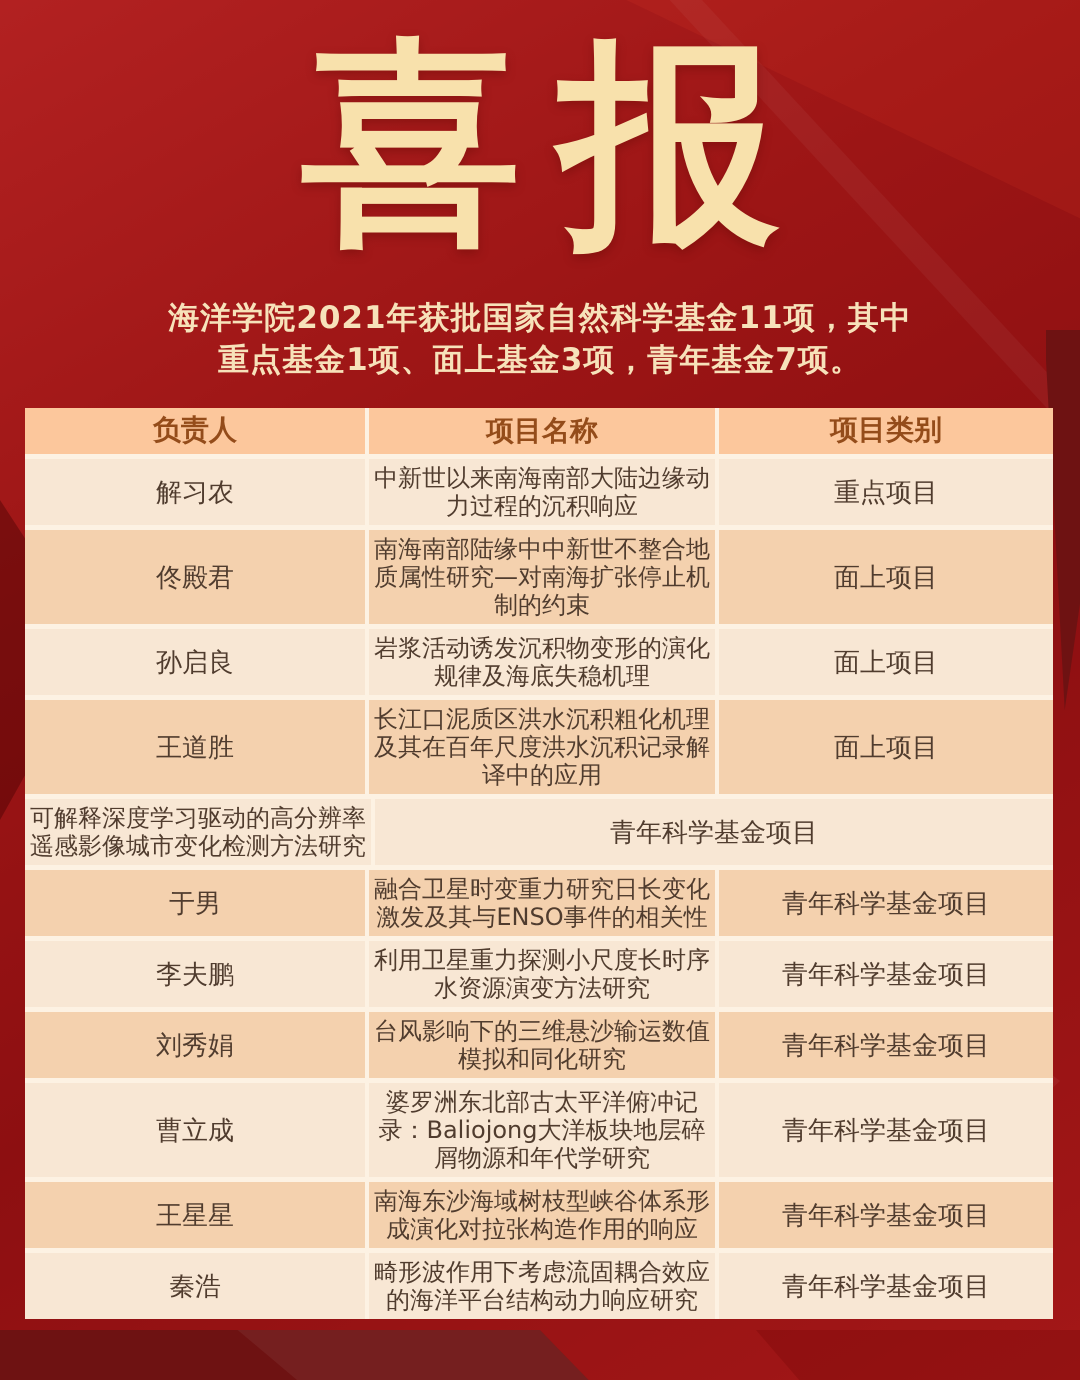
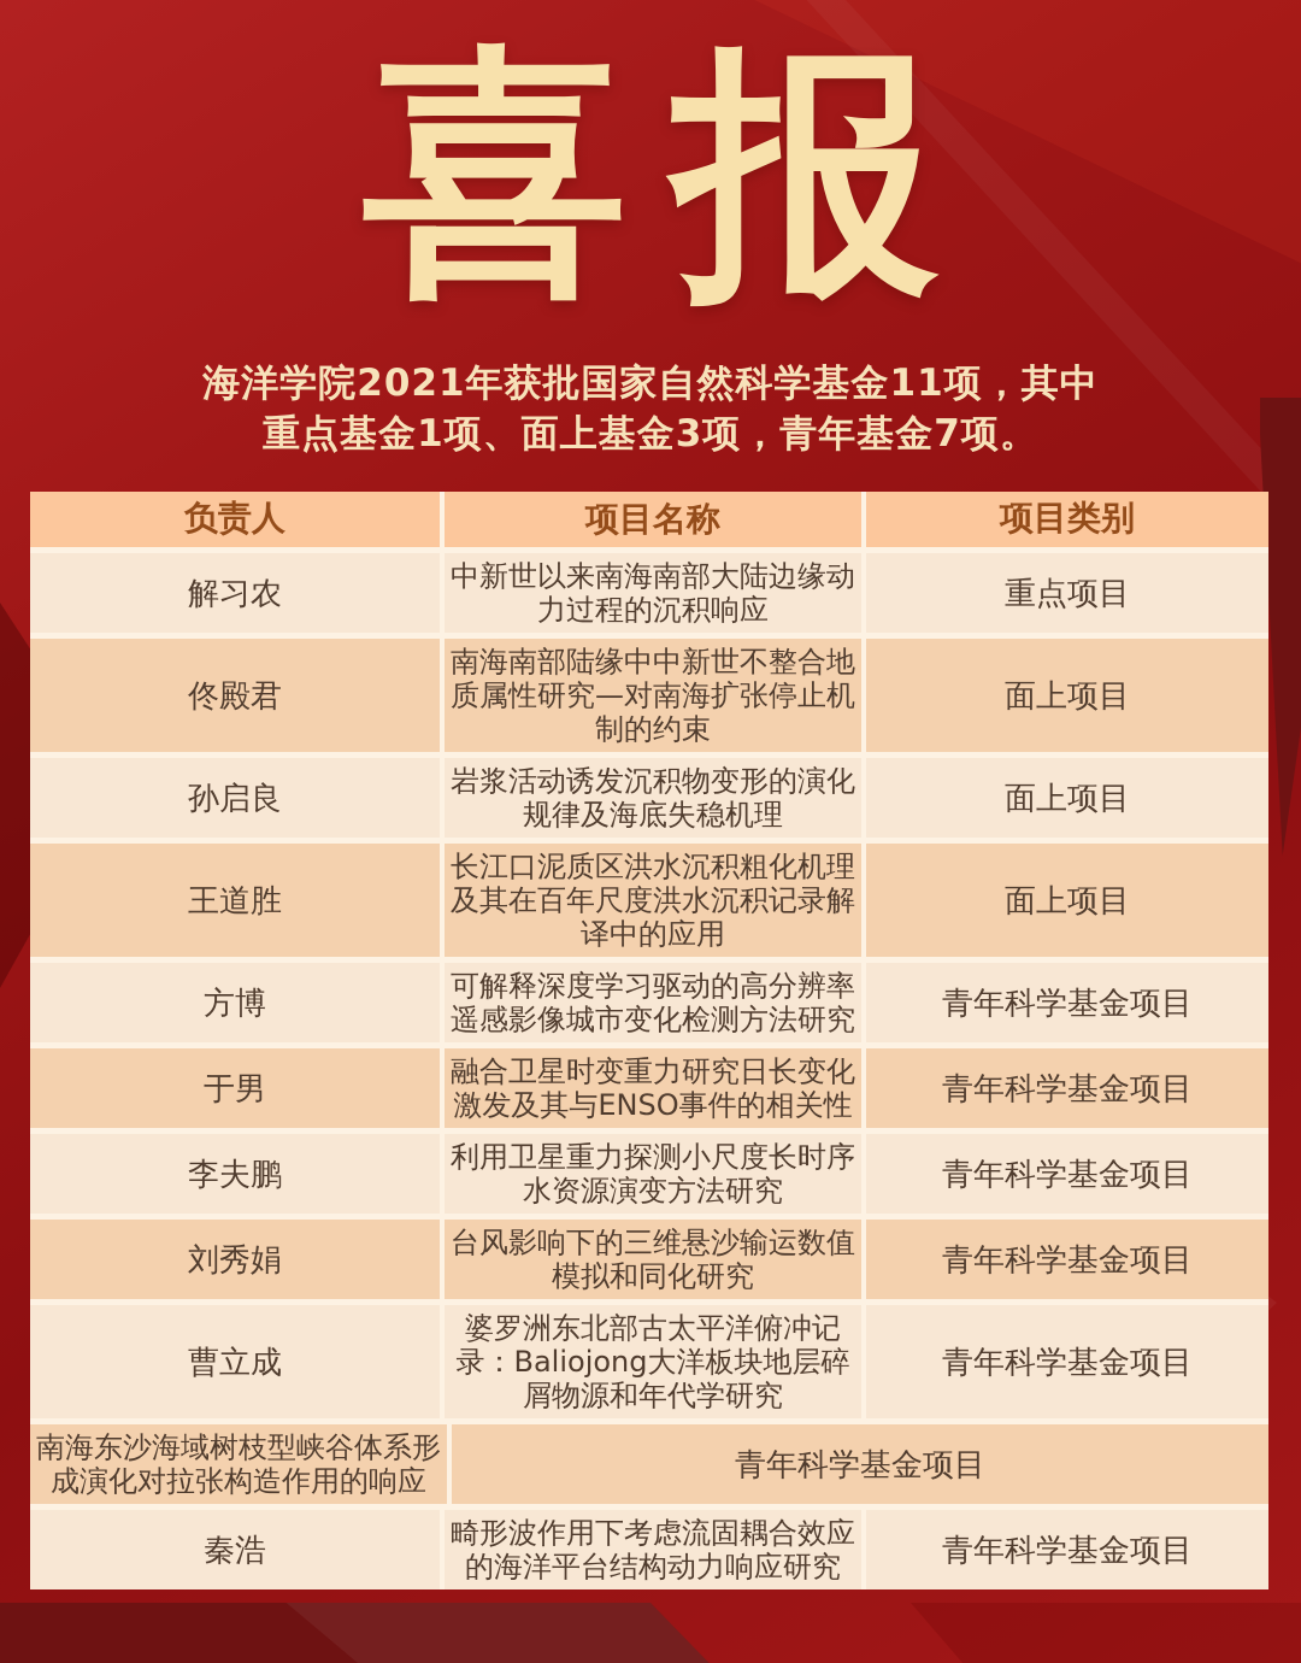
  喜报
  海洋学院2021年获批国家自然科学基金11项，其中
  重点基金1项、面上基金3项，青年基金7项。
  负责人
  项目名称
  项目类别
  解习农
  中新世以来南海南部大陆边缘动力过程的沉积响应
  重点项目
  佟殿君
  南海南部陆缘中中新世不整合地质属性研究—对南海扩张停止机制的约束
  面上项目
  孙启良
  岩浆活动诱发沉积物变形的演化规律及海底失稳机理
  面上项目
  王道胜
  长江口泥质区洪水沉积粗化机理及其在百年尺度洪水沉积记录解译中的应用
  面上项目
+ 方博
  可解释深度学习驱动的高分辨率遥感影像城市变化检测方法研究
  青年科学基金项目
  于男
  融合卫星时变重力研究日长变化激发及其与ENSO事件的相关性
  青年科学基金项目
  李夫鹏
  利用卫星重力探测小尺度长时序水资源演变方法研究
  青年科学基金项目
  刘秀娟
  台风影响下的三维悬沙输运数值模拟和同化研究
  青年科学基金项目
  曹立成
  婆罗洲东北部古太平洋俯冲记录：Baliojong大洋板块地层碎屑物源和年代学研究
  青年科学基金项目
- 王星星
  南海东沙海域树枝型峡谷体系形成演化对拉张构造作用的响应
  青年科学基金项目
  秦浩
  畸形波作用下考虑流固耦合效应的海洋平台结构动力响应研究
  青年科学基金项目
